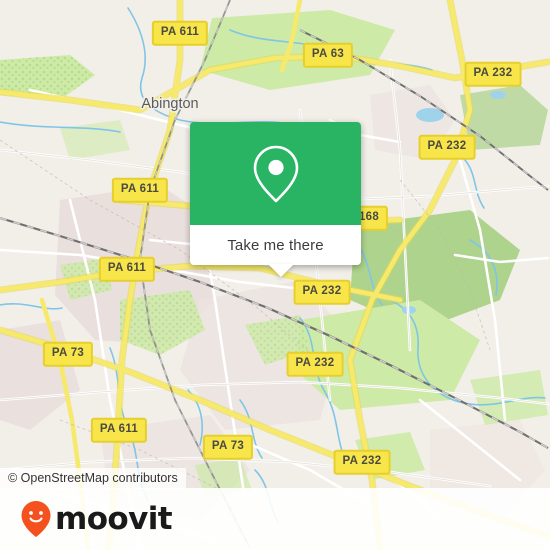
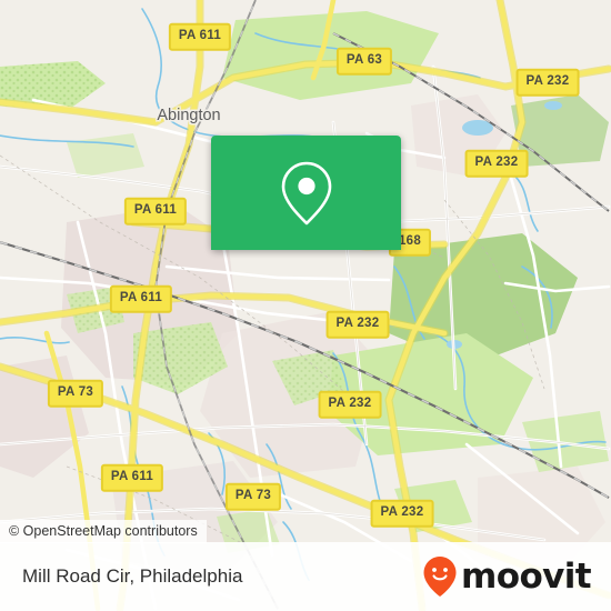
  Abington
  PA 611
  PA 63
  PA 232
  PA 232
  PA 611
  168
  PA 611
  PA 232
  PA 232
  PA 73
  PA 611
  PA 73
  PA 232
- Take me there
  © OpenStreetMap contributors
+ Mill Road Cir, Philadelphia
  moovit
